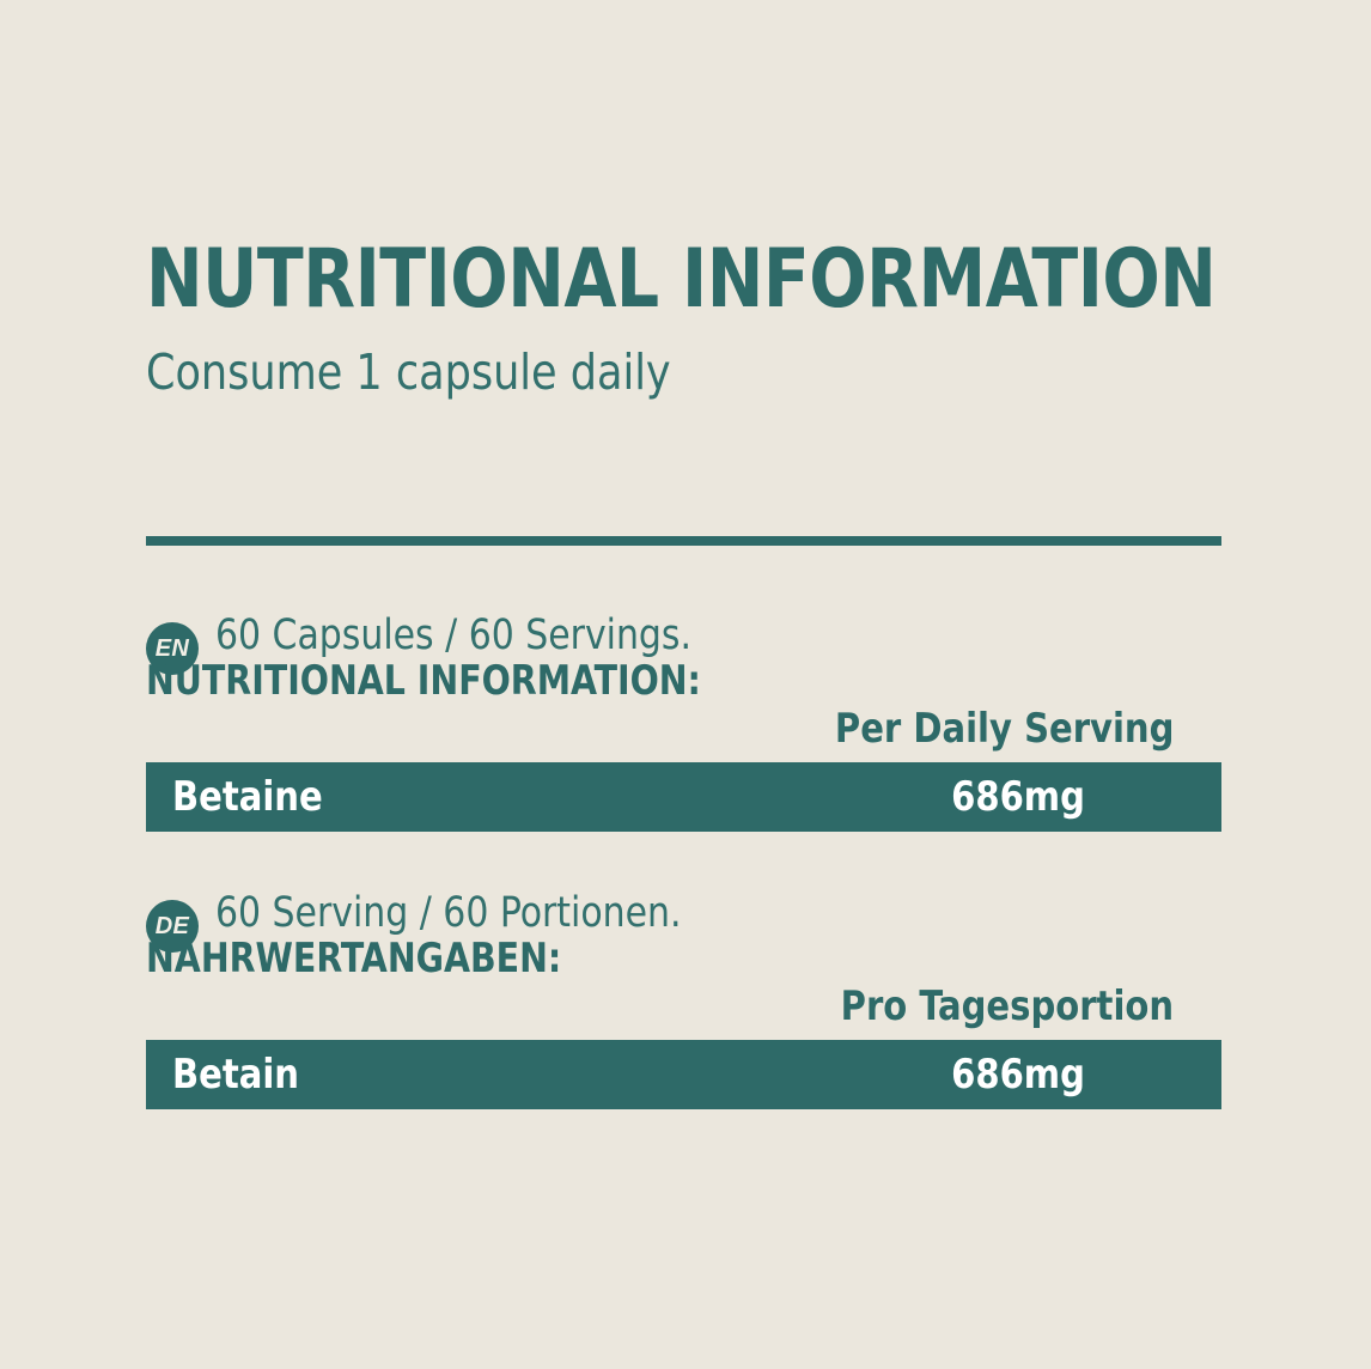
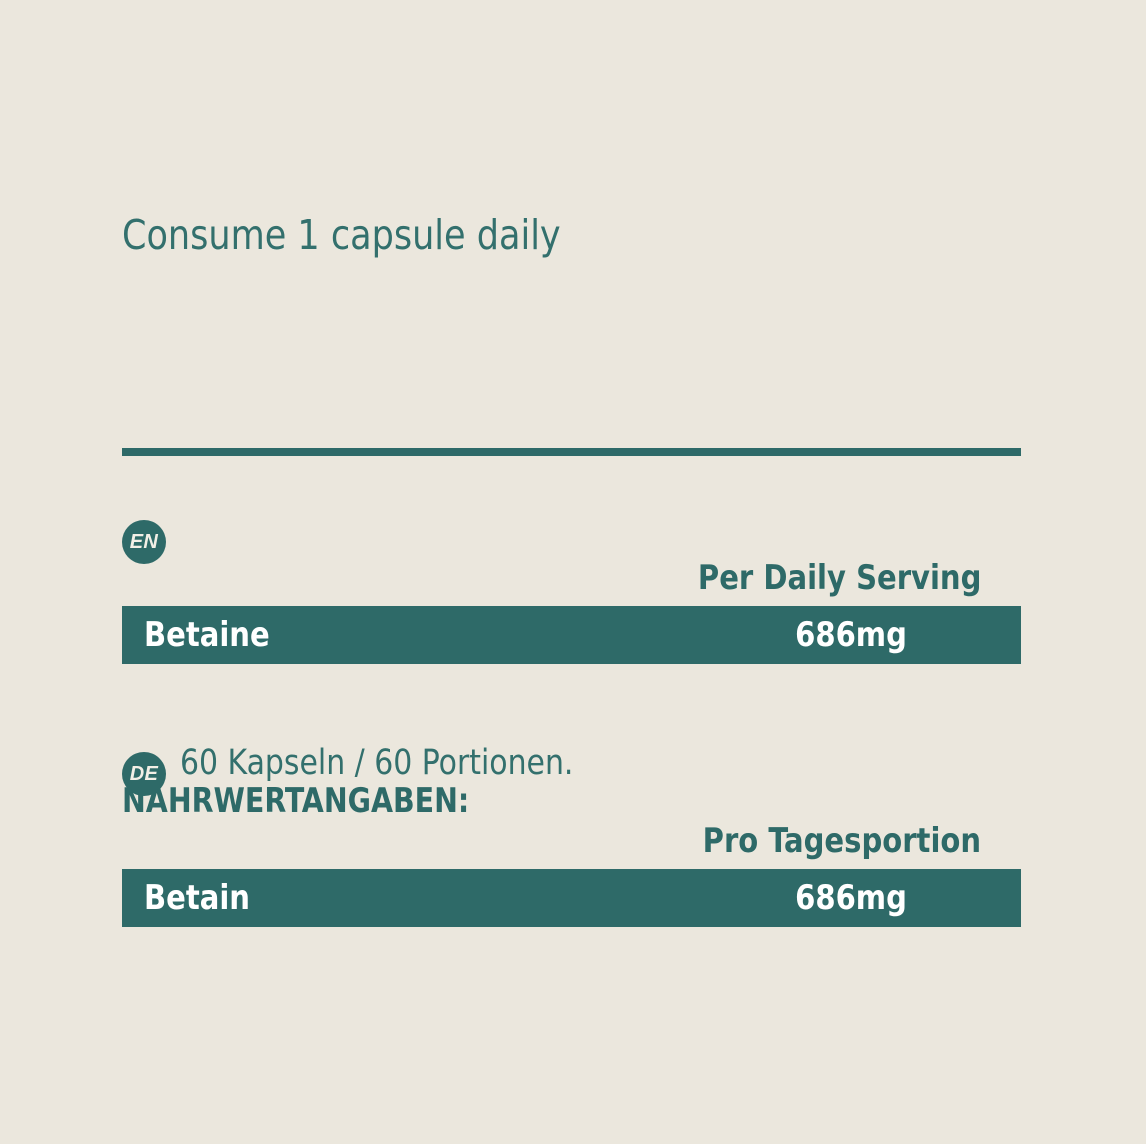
- NUTRITIONAL INFORMATION
  Consume 1 capsule daily
  EN
- 60 Capsules / 60 Servings.
- NUTRITIONAL INFORMATION:
  Per Daily Serving
  Betaine
  686mg
  DE
- 60 Serving / 60 Portionen.
+ 60 Kapseln / 60 Portionen.
  NÄHRWERTANGABEN:
  Pro Tagesportion
  Betain
  686mg
